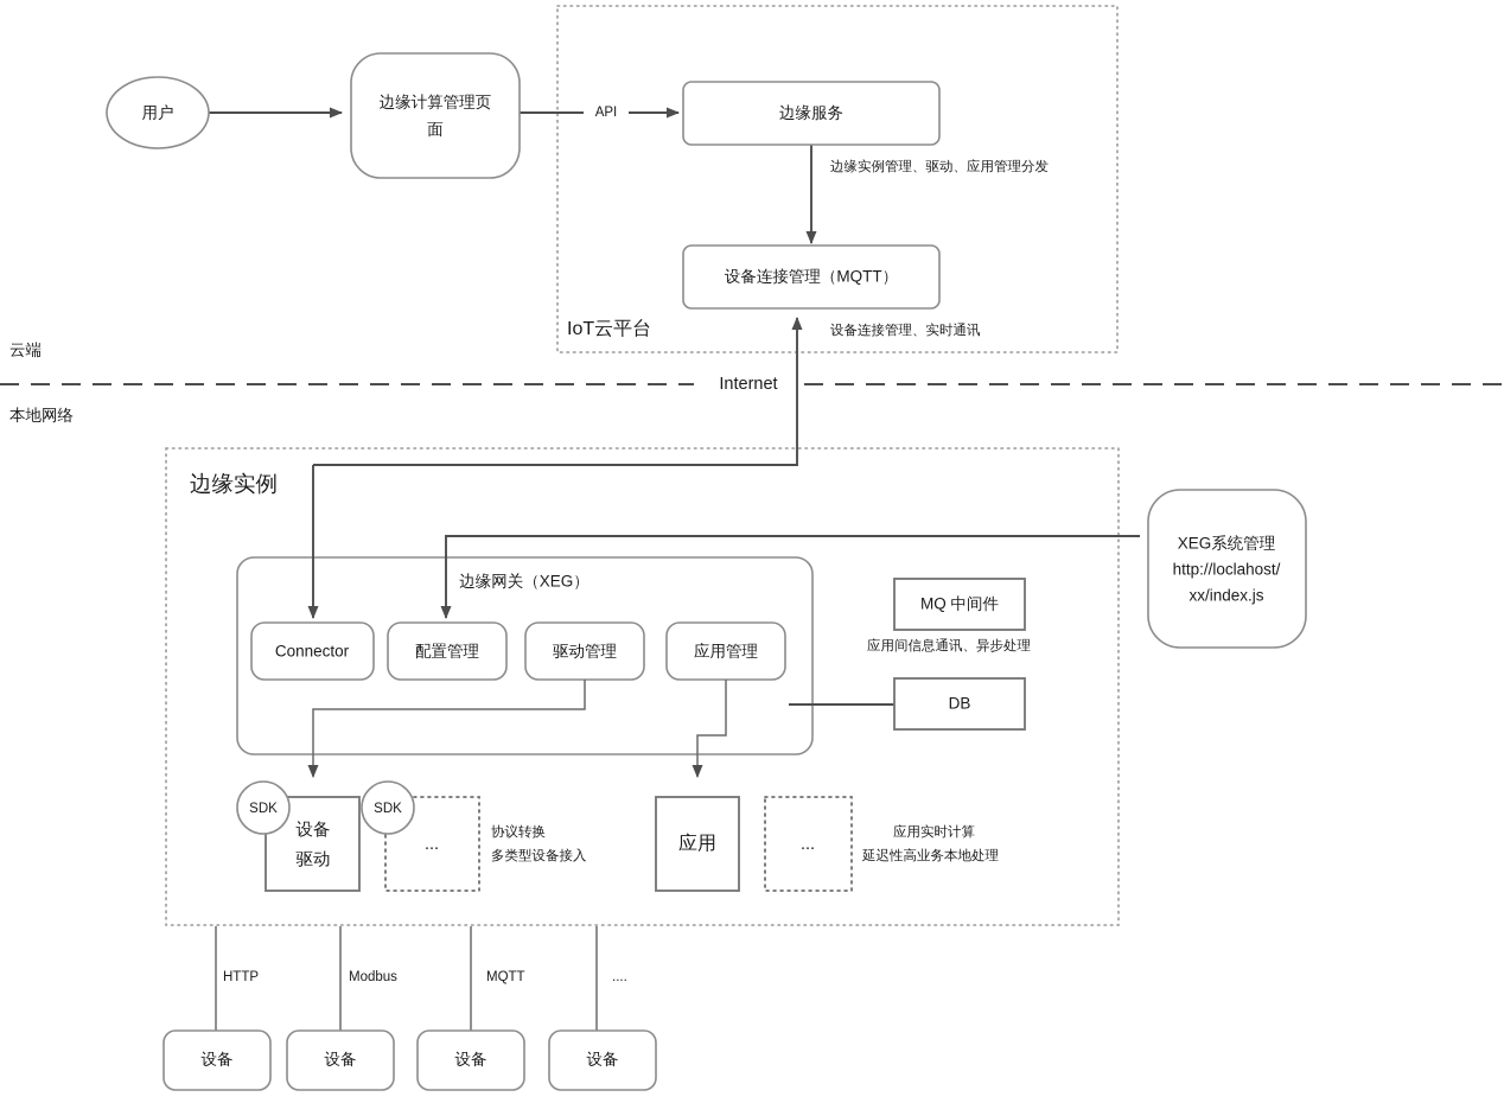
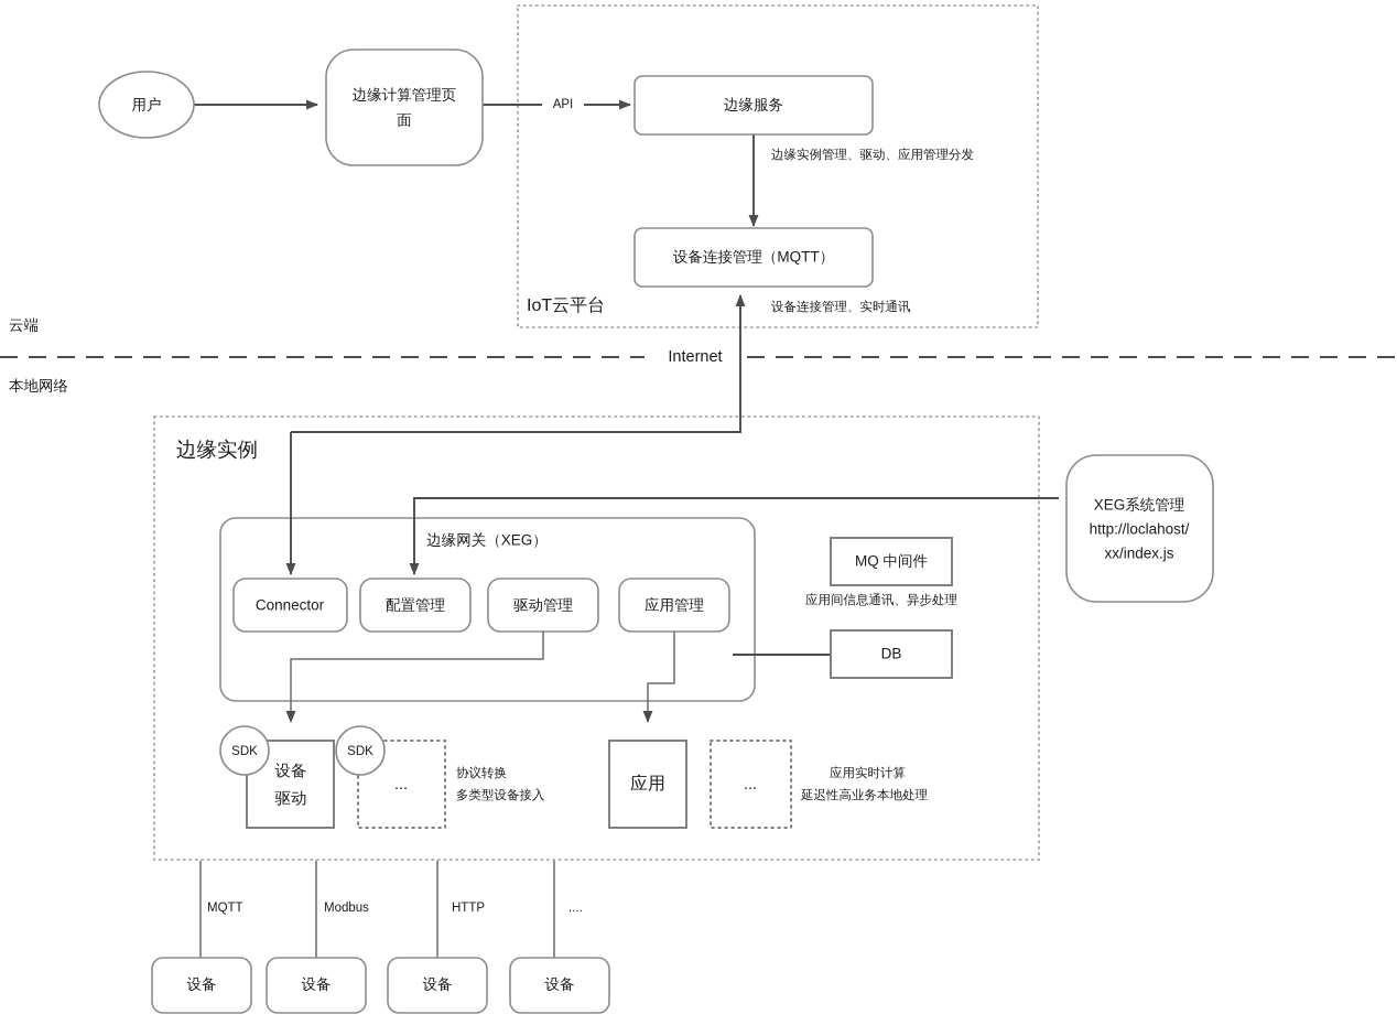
  用户
  边缘计算管理页
  面
  API
  边缘服务
  边缘实例管理、驱动、应用管理分发
  设备连接管理（MQTT）
  设备连接管理、实时通讯
  IoT云平台
  云端
  本地网络
  Internet
  边缘实例
  边缘网关（XEG）
  Connector
  配置管理
  驱动管理
  应用管理
  MQ 中间件
  应用间信息通讯、异步处理
  DB
  XEG系统管理
  http://loclahost/
  xx/index.js
  SDK
  SDK
  设备
  驱动
  ...
  协议转换
  多类型设备接入
  应用
  ...
  应用实时计算
  延迟性高业务本地处理
- HTTP
+ MQTT
  Modbus
- MQTT
+ HTTP
  ....
  设备
  设备
  设备
  设备
